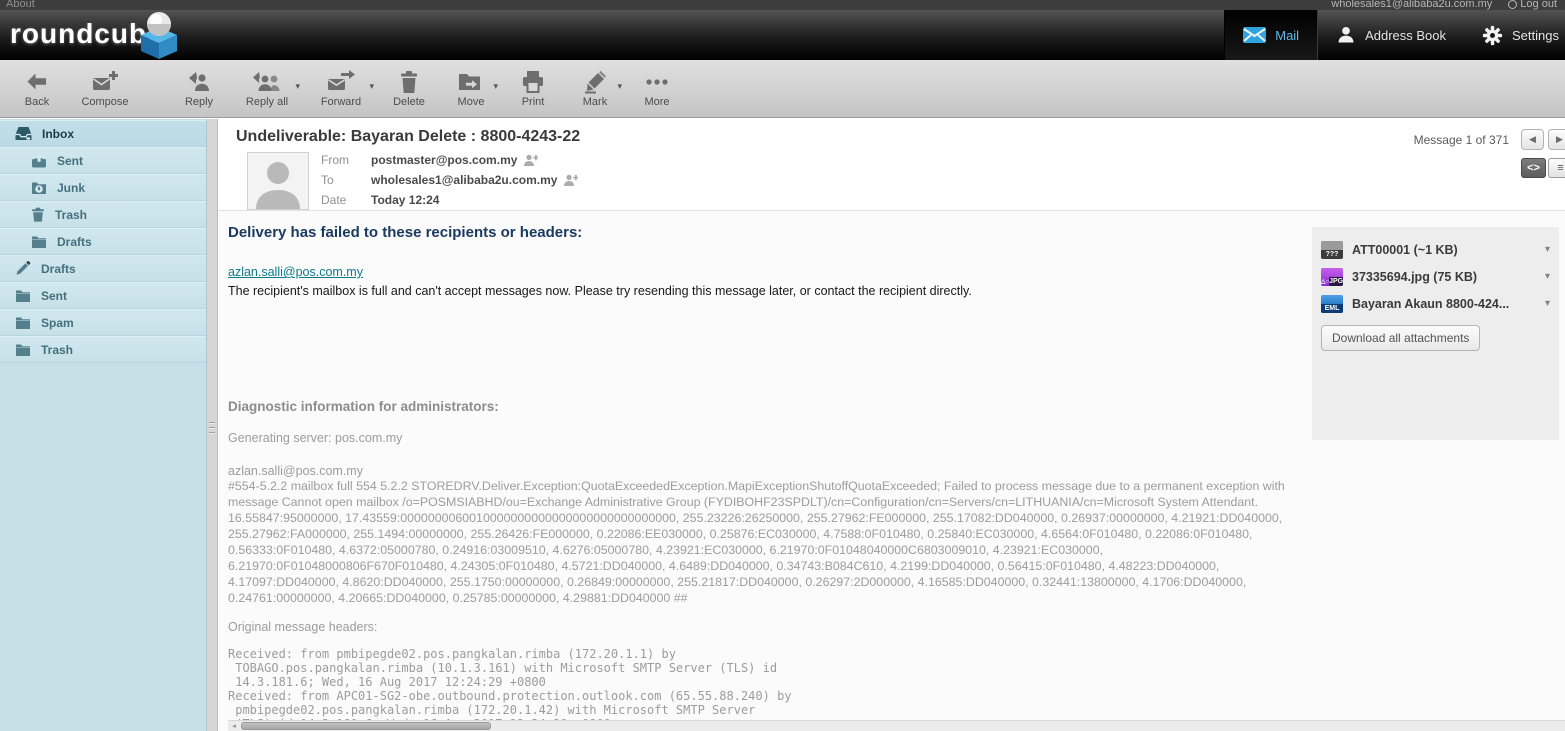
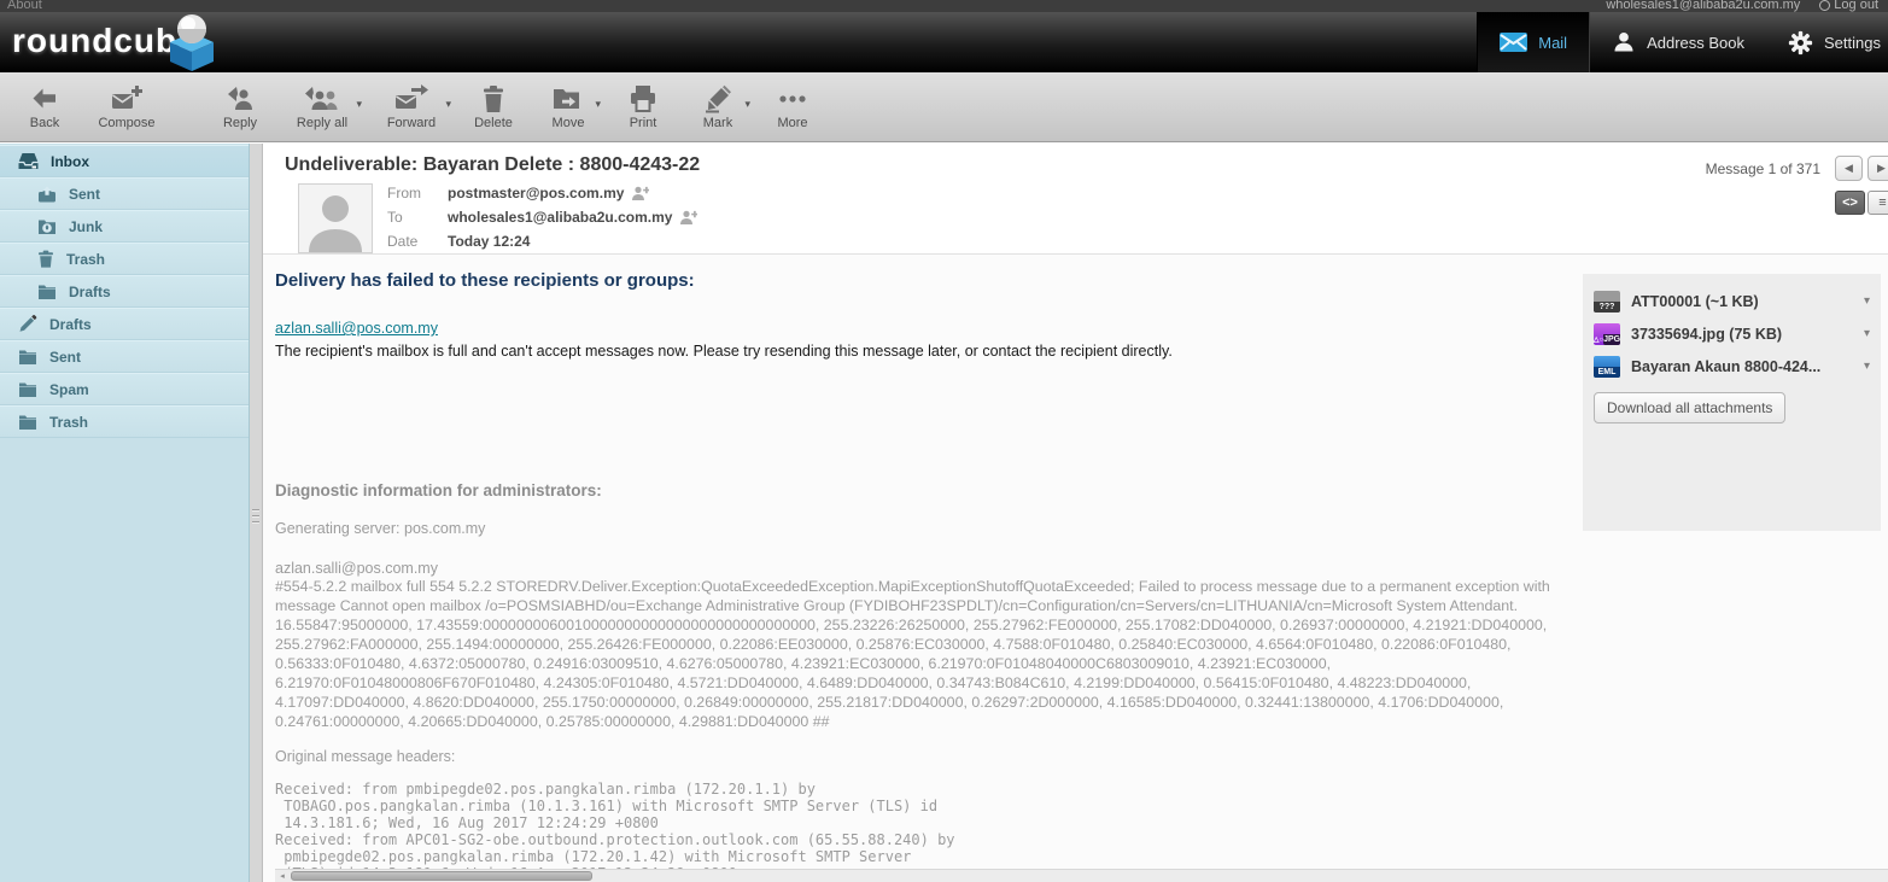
  About
  wholesales1@alibaba2u.com.my
  Log out
  roundcub
  Mail
  Address Book
  Settings
  Back
  Compose
  Reply
  ▾
  Reply all
  ▾
  Forward
  Delete
  ▾
  Move
  Print
  ▾
  Mark
  More
  Inbox
  Sent
  Junk
  Trash
  Drafts
  Drafts
  Sent
  Spam
  Trash
  Undeliverable: Bayaran Delete : 8800-4243-22
  Message 1 of 371
  ◀
  ▶
  <>
  ≡
  From
  postmaster@pos.com.my
  To
  wholesales1@alibaba2u.com.my
  Date
  Today 12:24
- Delivery has failed to these recipients or headers:
+ Delivery has failed to these recipients or groups:
  azlan.salli@pos.com.my
  The recipient's mailbox is full and can't accept messages now. Please try resending this message later, or contact the recipient directly.
  Diagnostic information for administrators:
  Generating server: pos.com.my
  azlan.salli@pos.com.my
  #554-5.2.2 mailbox full 554 5.2.2 STOREDRV.Deliver.Exception:QuotaExceededException.MapiExceptionShutoffQuotaExceeded; Failed to process message due to a permanent exception with message Cannot open mailbox /o=POSMSIABHD/ou=Exchange Administrative Group (FYDIBOHF23SPDLT)/cn=Configuration/cn=Servers/cn=LITHUANIA/cn=Microsoft System Attendant. 16.55847:95000000, 17.43559:0000000060010000000000000000000000000000, 255.23226:26250000, 255.27962:FE000000, 255.17082:DD040000, 0.26937:00000000, 4.21921:DD040000, 255.27962:FA000000, 255.1494:00000000, 255.26426:FE000000, 0.22086:EE030000, 0.25876:EC030000, 4.7588:0F010480, 0.25840:EC030000, 4.6564:0F010480, 0.22086:0F010480, 0.56333:0F010480, 4.6372:05000780, 0.24916:03009510, 4.6276:05000780, 4.23921:EC030000, 6.21970:0F01048040000C6803009010, 4.23921:EC030000, 6.21970:0F01048000806F670F010480, 4.24305:0F010480, 4.5721:DD040000, 4.6489:DD040000, 0.34743:B084C610, 4.2199:DD040000, 0.56415:0F010480, 4.48223:DD040000, 4.17097:DD040000, 4.8620:DD040000, 255.1750:00000000, 0.26849:00000000, 255.21817:DD040000, 0.26297:2D000000, 4.16585:DD040000, 0.32441:13800000, 4.1706:DD040000, 0.24761:00000000, 4.20665:DD040000, 0.25785:00000000, 4.29881:DD040000 ##
  Original message headers:
  Received: from pmbipegde02.pos.pangkalan.rimba (172.20.1.1) by
  TOBAGO.pos.pangkalan.rimba (10.1.3.161) with Microsoft SMTP Server (TLS) id
  14.3.181.6; Wed, 16 Aug 2017 12:24:29 +0800
  Received: from APC01-SG2-obe.outbound.protection.outlook.com (65.55.88.240) by
  pmbipegde02.pos.pangkalan.rimba (172.20.1.42) with Microsoft SMTP Server
  ATT00001 (~1 KB)
  ▾
  37335694.jpg (75 KB)
  ▾
  Bayaran Akaun 8800-424...
  ▾
  Download all attachments
